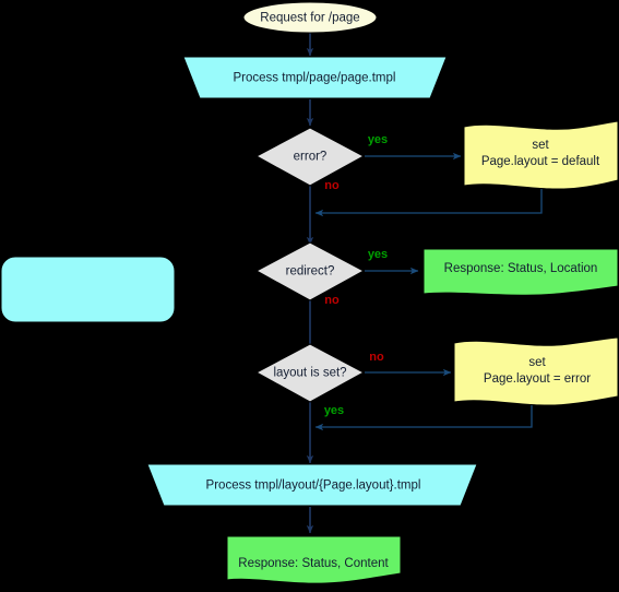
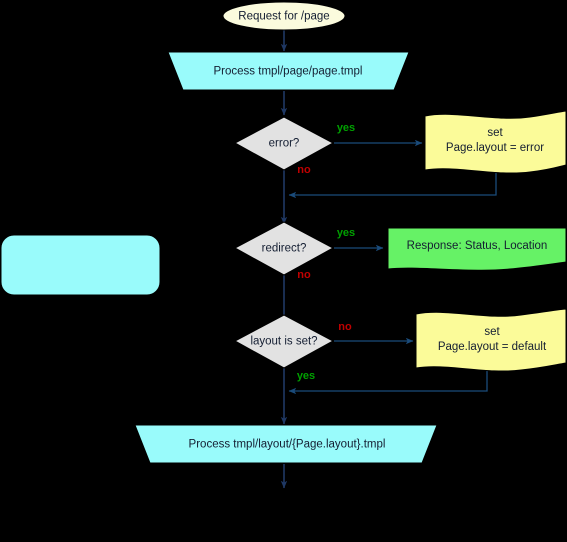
  Request for /page
  Process tmpl/page/page.tmpl
  error?
  yes
  no
  set
- Page.layout = default
+ Page.layout = error
  redirect?
  yes
  no
  Response: Status, Location
  layout is set?
  no
  yes
  set
- Page.layout = error
+ Page.layout = default
  Process tmpl/layout/{Page.layout}.tmpl
- Response: Status, Content
